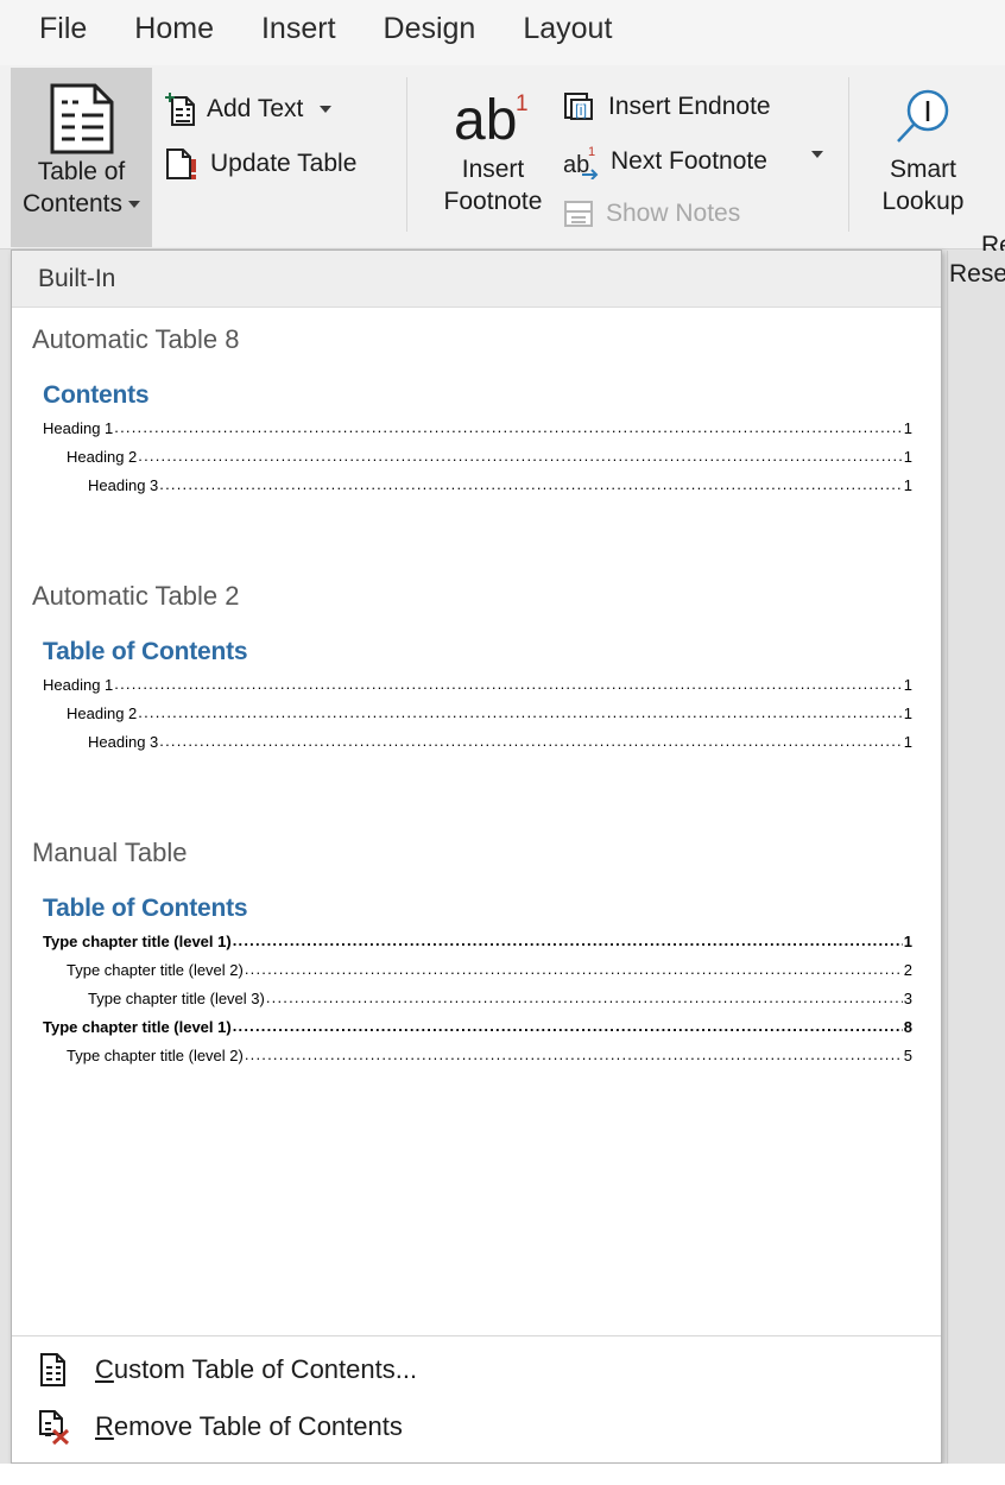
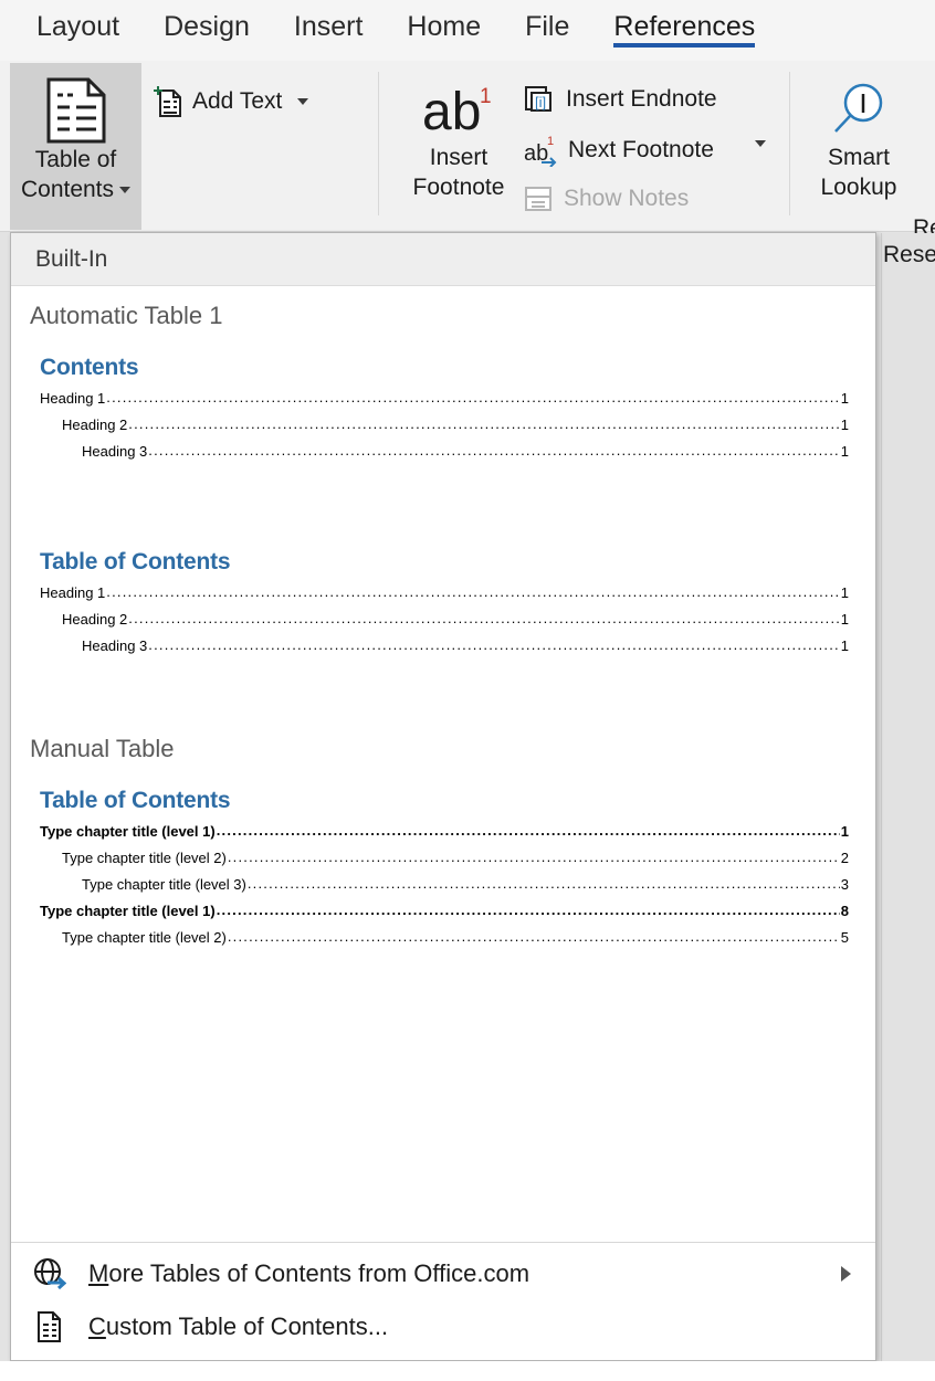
- File
+ Layout
- Home
+ Design
  Insert
- Design
+ Home
- Layout
+ File
+ References
  Table of
  Contents
  Add Text
- Update Table
  ab
  1
  Insert
  Footnote
  [i]
  Insert Endnote
  ab
  1
  Next Footnote
  Show Notes
  Smart
  Lookup
  Rese
  Built-In
- Automatic Table 8
+ Automatic Table 1
  Contents
  Heading 1
  ..........................................................................................................................................
  1
  Heading 2
  ......................................................................................................................................
  1
  Heading 3
  ..................................................................................................................................
  1
- Automatic Table 2
  Table of Contents
  Heading 1
  ..........................................................................................................................................
  1
  Heading 2
  ......................................................................................................................................
  1
  Heading 3
  ..................................................................................................................................
  1
  Manual Table
  Table of Contents
  Type chapter title (level 1)
  .....................................................................................................................
  1
  Type chapter title (level 2)
  2
  Type chapter title (level 3)
  3
  Type chapter title (level 1)
  .....................................................................................................................
  8
  Type chapter title (level 2)
  5
+ More Tables of Contents from Office.com
  Custom Table of Contents...
- Remove Table of Contents
